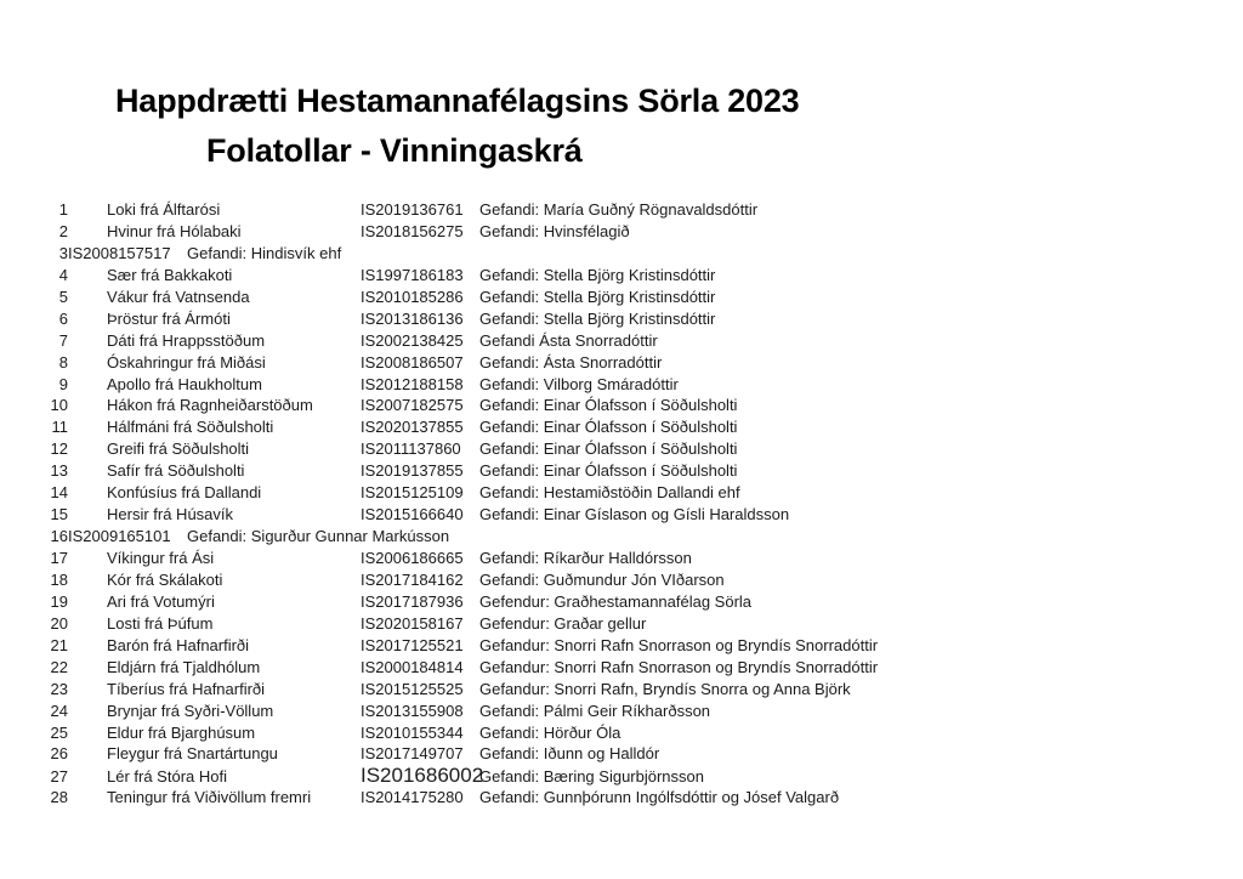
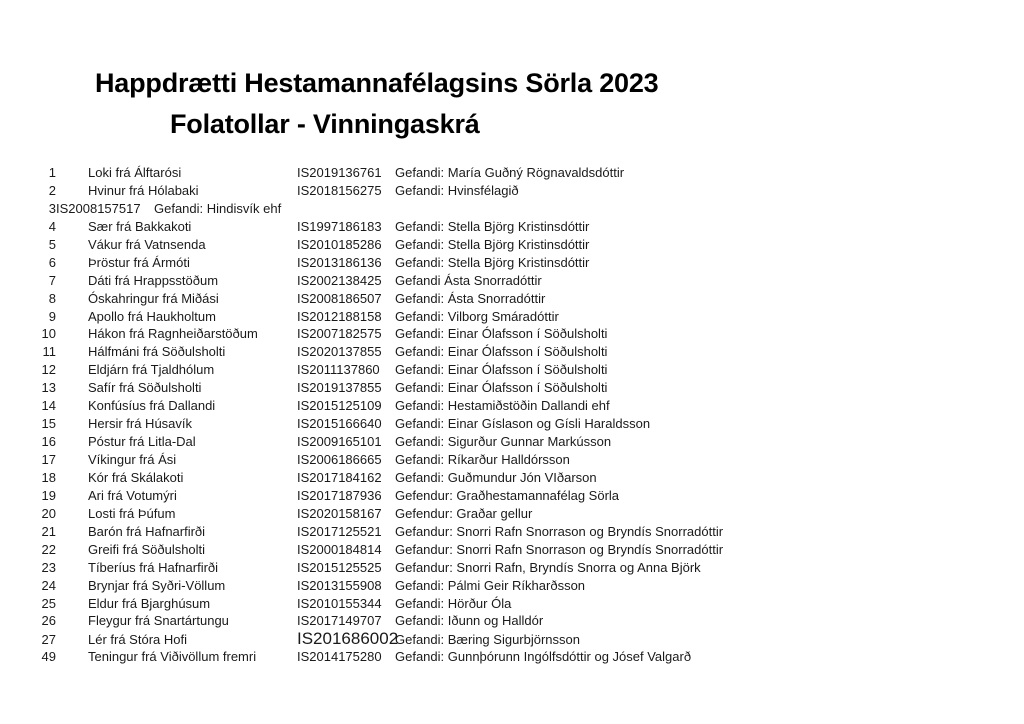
  Happdrætti Hestamannafélagsins Sörla 2023
  Folatollar - Vinningaskrá
  1
  Loki frá Álftarósi
  IS2019136761
  Gefandi: María Guðný Rögnavaldsdóttir
  2
  Hvinur frá Hólabaki
  IS2018156275
  Gefandi: Hvinsfélagið
  3
  IS2008157517
  Gefandi: Hindisvík ehf
  4
  Sær frá Bakkakoti
  IS1997186183
  Gefandi: Stella Björg Kristinsdóttir
  5
  Vákur frá Vatnsenda
  IS2010185286
  Gefandi: Stella Björg Kristinsdóttir
  6
  Þröstur frá Ármóti
  IS2013186136
  Gefandi: Stella Björg Kristinsdóttir
  7
  Dáti frá Hrappsstöðum
  IS2002138425
  Gefandi Ásta Snorradóttir
  8
  Óskahringur frá Miðási
  IS2008186507
  Gefandi: Ásta Snorradóttir
  9
  Apollo frá Haukholtum
  IS2012188158
  Gefandi: Vilborg Smáradóttir
  10
  Hákon frá Ragnheiðarstöðum
  IS2007182575
  Gefandi: Einar Ólafsson í Söðulsholti
  11
  Hálfmáni frá Söðulsholti
  IS2020137855
  Gefandi: Einar Ólafsson í Söðulsholti
  12
- Greifi frá Söðulsholti
+ Eldjárn frá Tjaldhólum
  IS2011137860
  Gefandi: Einar Ólafsson í Söðulsholti
  13
  Safír frá Söðulsholti
  IS2019137855
  Gefandi: Einar Ólafsson í Söðulsholti
  14
  Konfúsíus frá Dallandi
  IS2015125109
  Gefandi: Hestamiðstöðin Dallandi ehf
  15
  Hersir frá Húsavík
  IS2015166640
  Gefandi: Einar Gíslason og Gísli Haraldsson
  16
+ Póstur frá Litla-Dal
  IS2009165101
  Gefandi: Sigurður Gunnar Markússon
  17
  Víkingur frá Ási
  IS2006186665
  Gefandi: Ríkarður Halldórsson
  18
  Kór frá Skálakoti
  IS2017184162
  Gefandi: Guðmundur Jón VIðarson
  19
  Ari frá Votumýri
  IS2017187936
  Gefendur: Graðhestamannafélag Sörla
  20
  Losti frá Þúfum
  IS2020158167
  Gefendur: Graðar gellur
  21
  Barón frá Hafnarfirði
  IS2017125521
  Gefandur: Snorri Rafn Snorrason og Bryndís Snorradóttir
  22
- Eldjárn frá Tjaldhólum
+ Greifi frá Söðulsholti
  IS2000184814
  Gefandur: Snorri Rafn Snorrason og Bryndís Snorradóttir
  23
  Tíberíus frá Hafnarfirði
  IS2015125525
  Gefandur: Snorri Rafn, Bryndís Snorra og Anna Björk
  24
  Brynjar frá Syðri-Völlum
  IS2013155908
  Gefandi: Pálmi Geir Ríkharðsson
  25
  Eldur frá Bjarghúsum
  IS2010155344
  Gefandi: Hörður Óla
  26
  Fleygur frá Snartártungu
  IS2017149707
  Gefandi: Iðunn og Halldór
  27
  Lér frá Stóra Hofi
  IS201686002
  Gefandi: Bæring Sigurbjörnsson
- 28
+ 49
  Teningur frá Viðivöllum fremri
  IS2014175280
  Gefandi: Gunnþórunn Ingólfsdóttir og Jósef Valgarð
